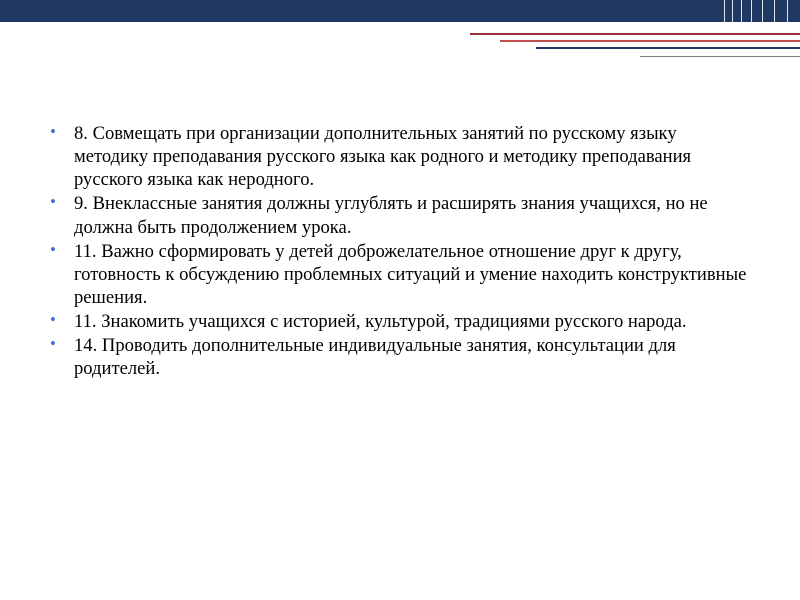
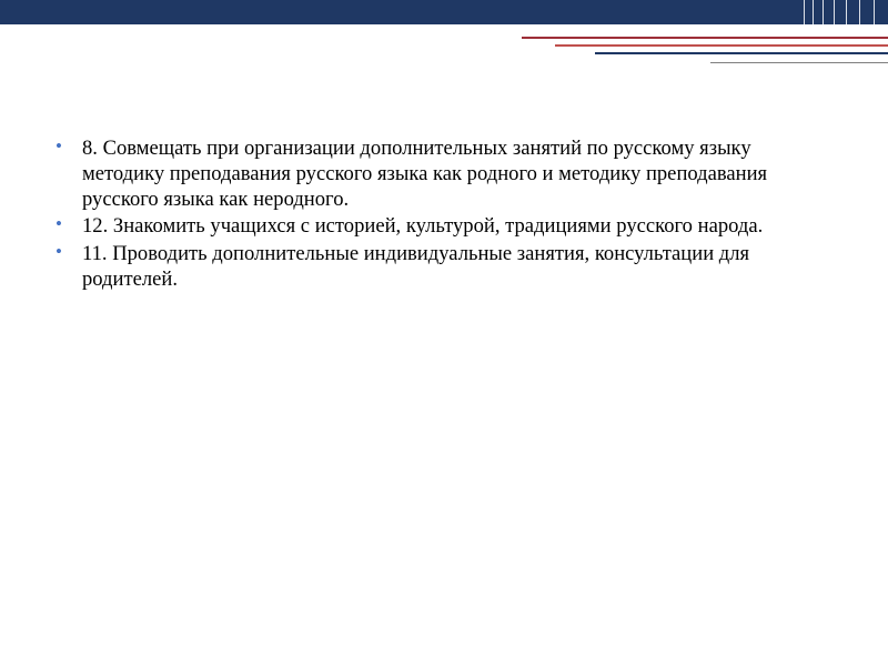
  8. Совмещать при организации дополнительных занятий по русскому языку методику преподавания русского языка как родного и методику преподавания русского языка как неродного.
- 9. Внеклассные занятия должны углублять и расширять знания учащихся, но не должна быть продолжением урока.
- 11. Важно сформировать у детей доброжелательное отношение друг к другу, готовность к обсуждению проблемных ситуаций и умение находить конструктивные решения.
- 11. Знакомить учащихся с историей, культурой, традициями русского народа.
+ 12. Знакомить учащихся с историей, культурой, традициями русского народа.
- 14. Проводить дополнительные индивидуальные занятия, консультации для родителей.
+ 11. Проводить дополнительные индивидуальные занятия, консультации для родителей.
